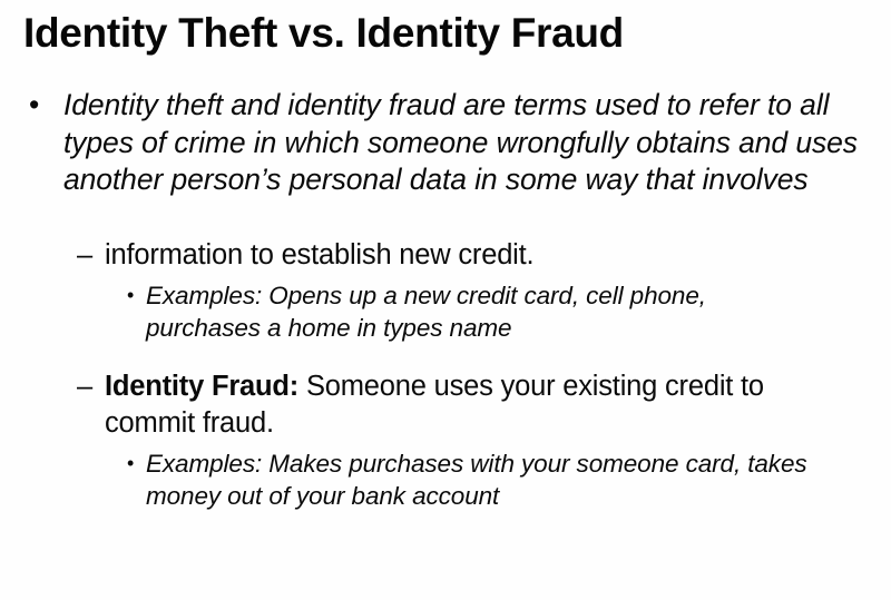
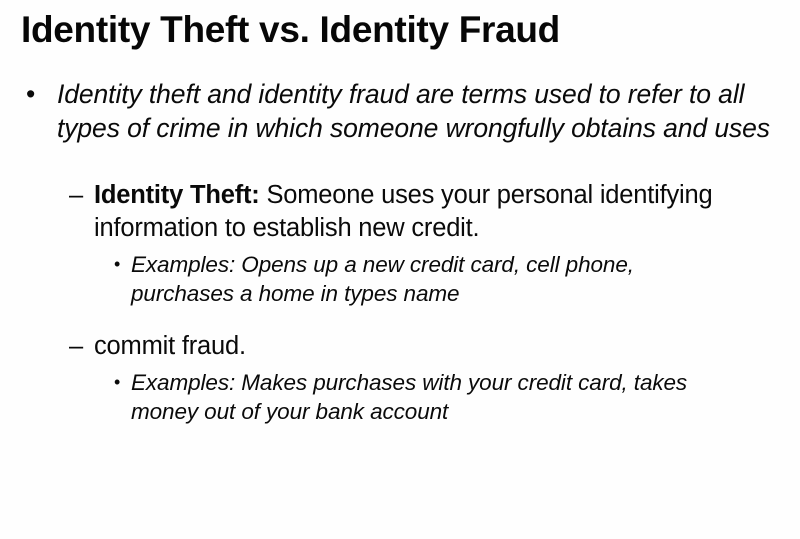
  Identity Theft vs. Identity Fraud
  •
  Identity theft and identity fraud are terms used to refer to all
  types of crime in which someone wrongfully obtains and uses
- another person’s personal data in some way that involves
  –
+ Identity Theft: Someone uses your personal identifying
  information to establish new credit.
  •
  Examples: Opens up a new credit card, cell phone,
  purchases a home in types name
  –
- Identity Fraud: Someone uses your existing credit to
  commit fraud.
  •
- Examples: Makes purchases with your someone card, takes
+ Examples: Makes purchases with your credit card, takes
  money out of your bank account
